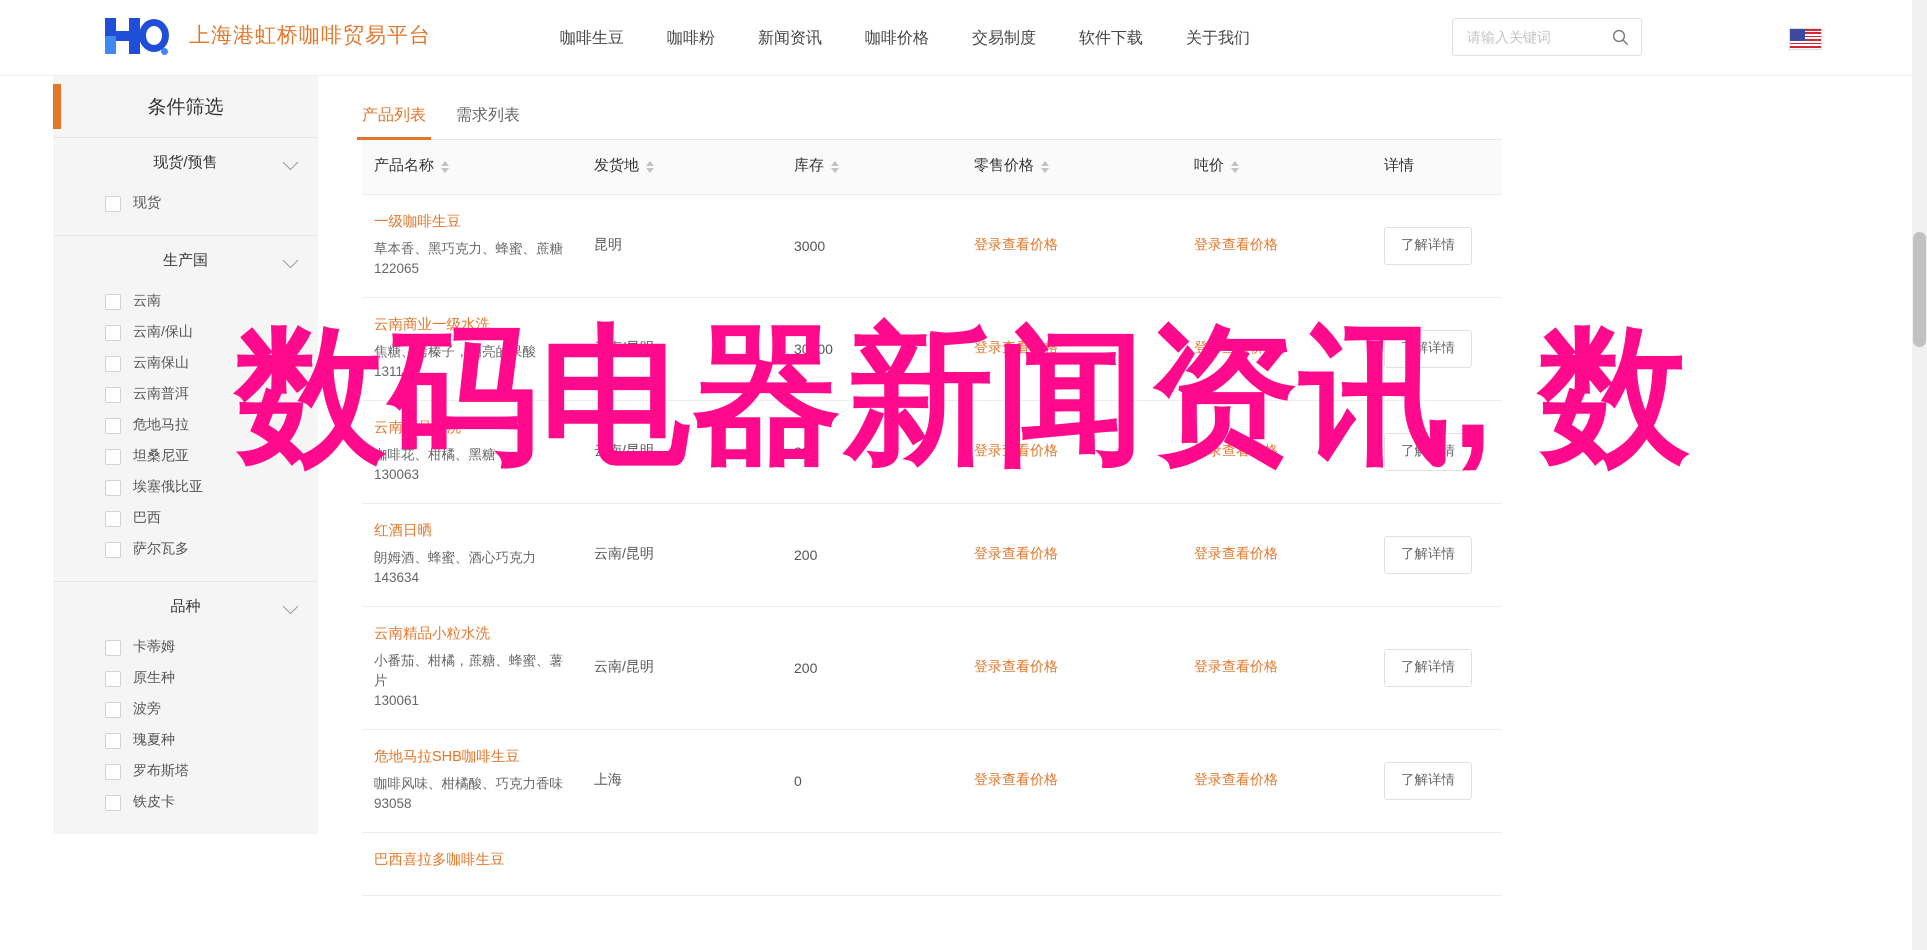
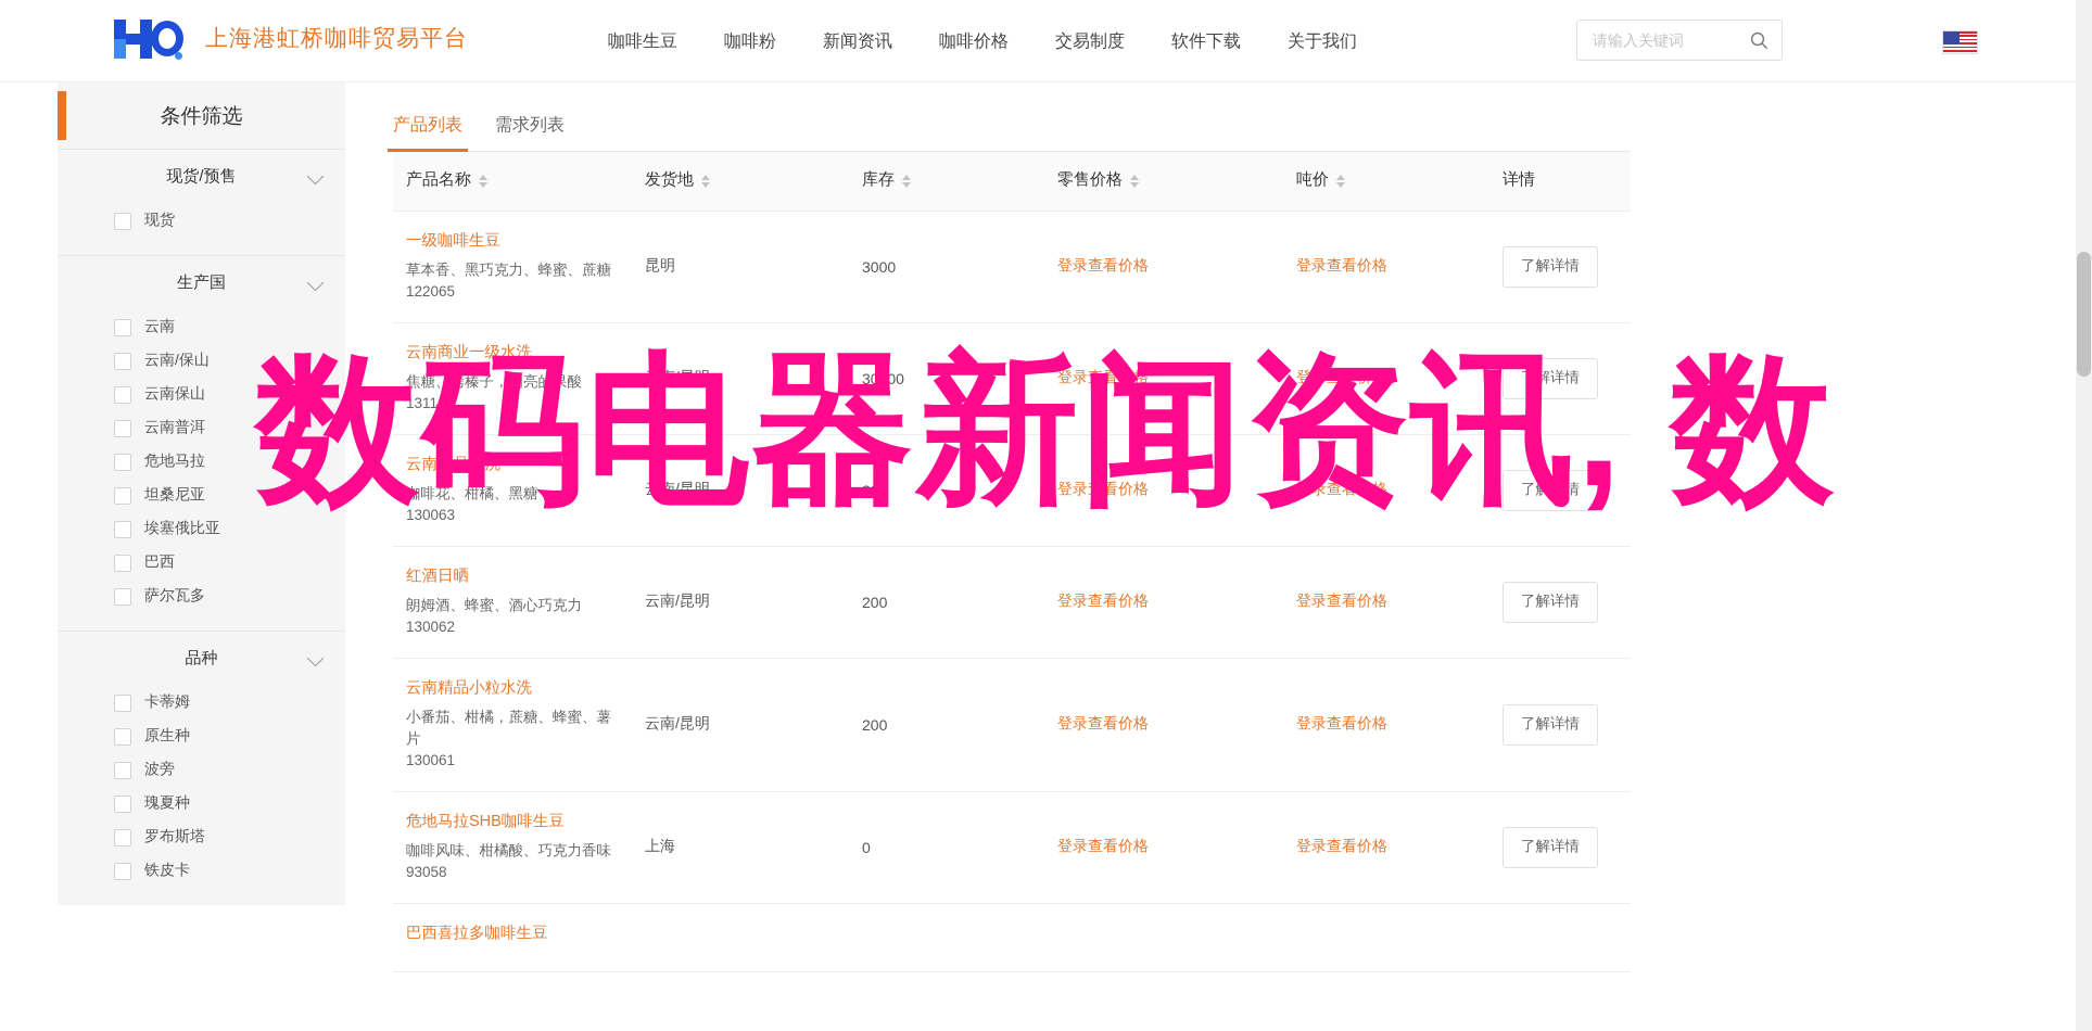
  上海港虹桥咖啡贸易平台
  咖啡生豆
  咖啡粉
  新闻资讯
  咖啡价格
  交易制度
  软件下载
  关于我们
  请输入关键词
  条件筛选
  现货/预售
  现货
  生产国
  云南
  云南/保山
  云南保山
  云南普洱
  危地马拉
  坦桑尼亚
  埃塞俄比亚
  巴西
  萨尔瓦多
  品种
  卡蒂姆
  原生种
  波旁
  瑰夏种
  罗布斯塔
  铁皮卡
  产品列表
  需求列表
  产品名称	发货地	库存	零售价格	吨价	详情
  一级咖啡生豆 草本香、黑巧克力、蜂蜜、蔗糖 122065	昆明	3000	登录查看价格	登录查看价格	了解详情
  云南商业一级水洗 焦糖、烤榛子，明亮的果酸 131164	云南/昆明	30000	登录查看价格	登录查看价格	了解详情
  云南精品水洗 咖啡花、柑橘、黑糖 130063	云南/昆明	200	登录查看价格	登录查看价格	了解详情
- 红酒日晒 朗姆酒、蜂蜜、酒心巧克力 143634	云南/昆明	200	登录查看价格	登录查看价格	了解详情
+ 红酒日晒 朗姆酒、蜂蜜、酒心巧克力 130062	云南/昆明	200	登录查看价格	登录查看价格	了解详情
  云南精品小粒水洗 小番茄、柑橘，蔗糖、蜂蜜、薯片 130061	云南/昆明	200	登录查看价格	登录查看价格	了解详情
  危地马拉SHB咖啡生豆 咖啡风味、柑橘酸、巧克力香味 93058	上海	0	登录查看价格	登录查看价格	了解详情
  巴西喜拉多咖啡生豆
  数码电器新闻资讯, 数
